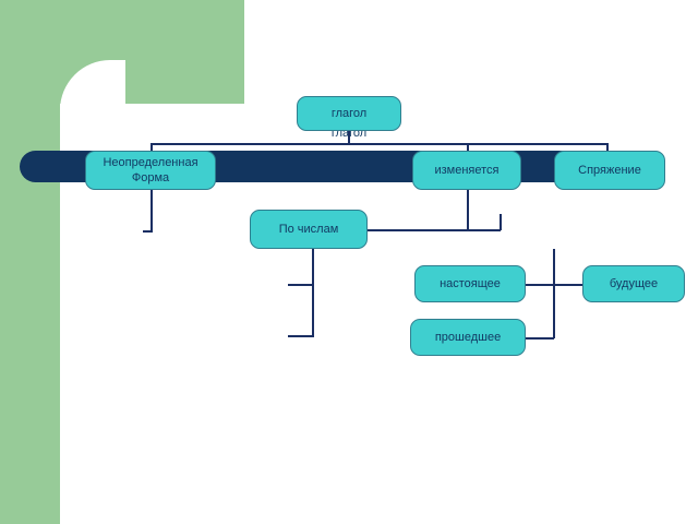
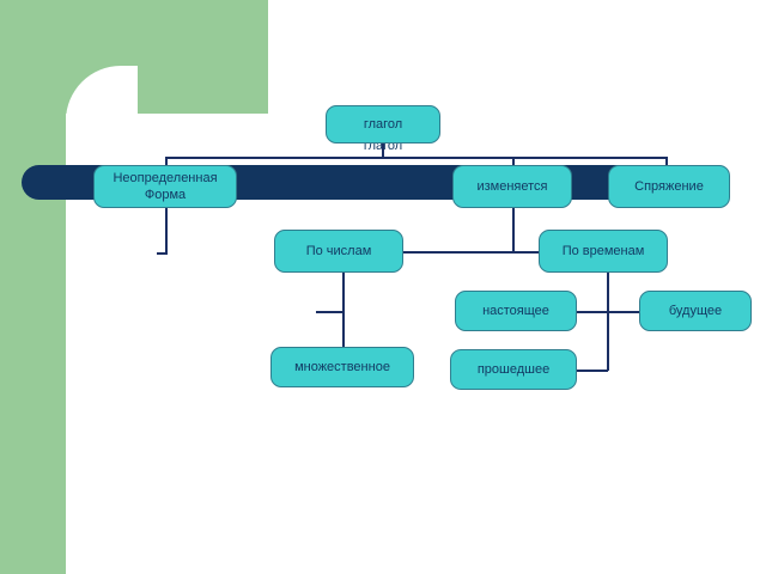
  глагол
  глагол
  Неопределенная
  Форма
  изменяется
  Спряжение
  По числам
+ По временам
+ множественное
  настоящее
  прошедшее
  будущее
